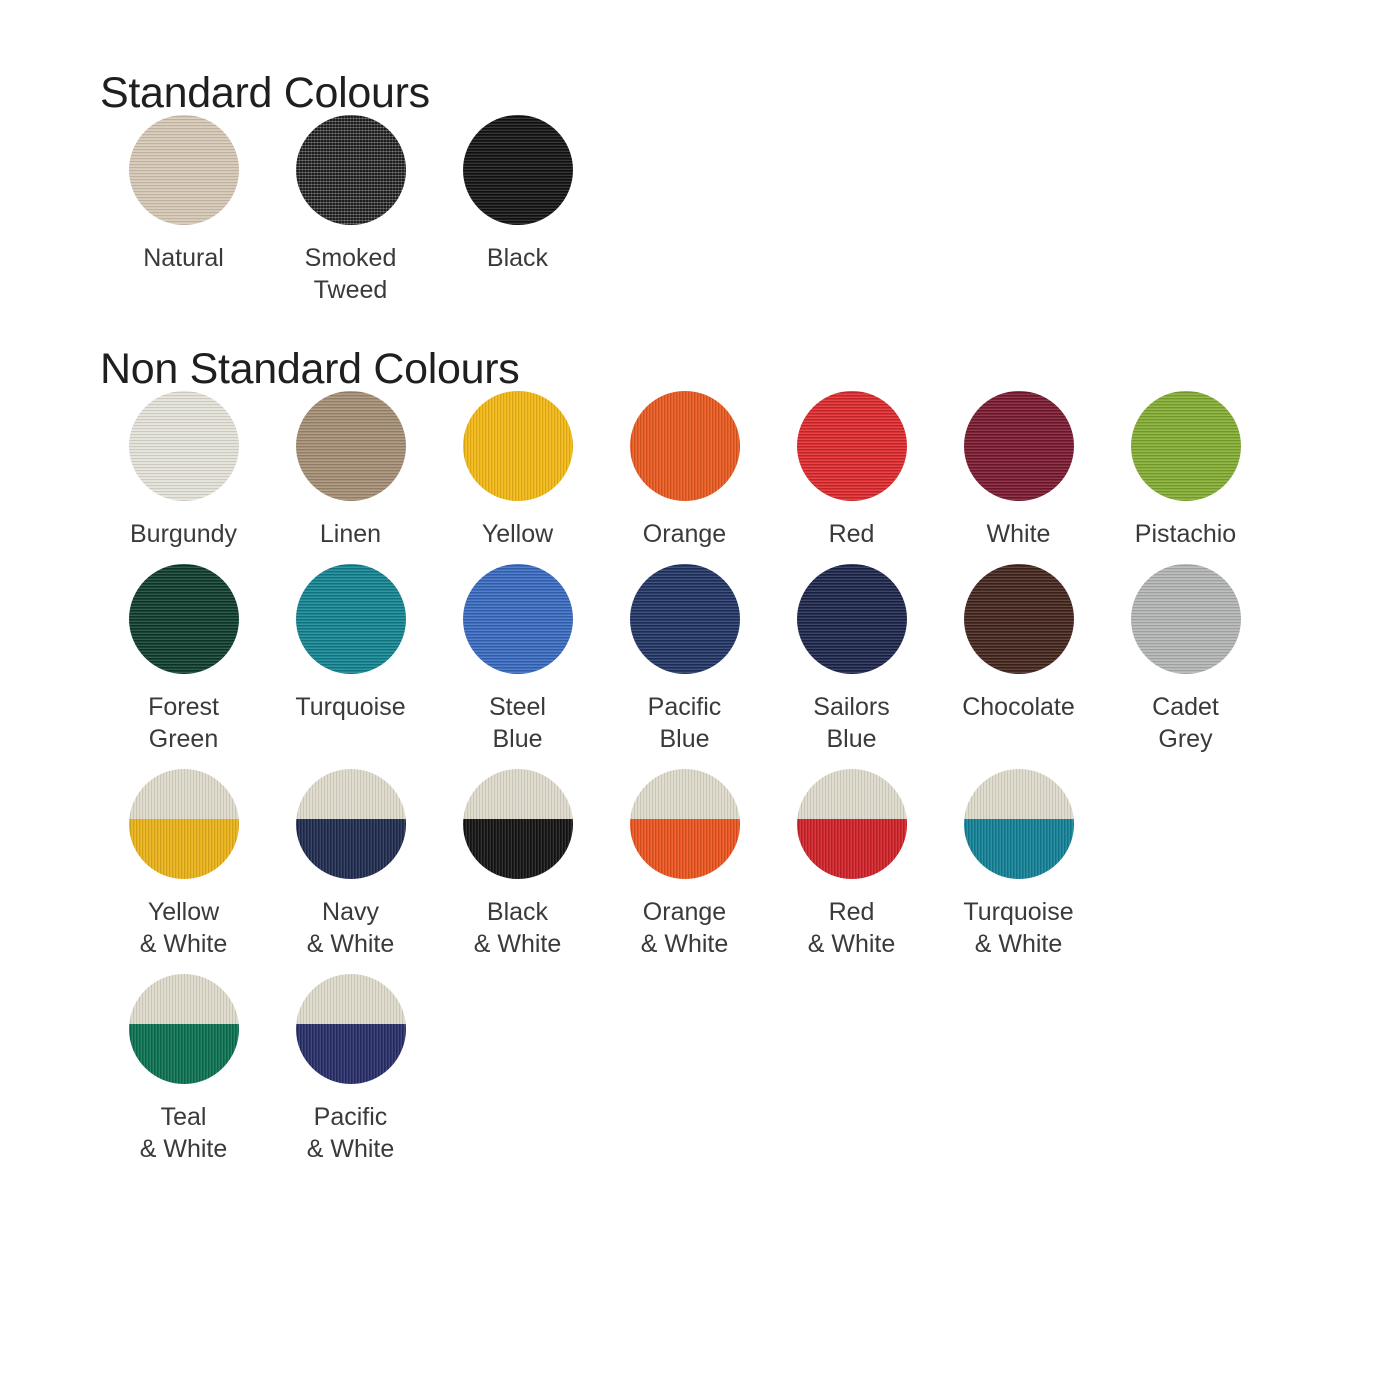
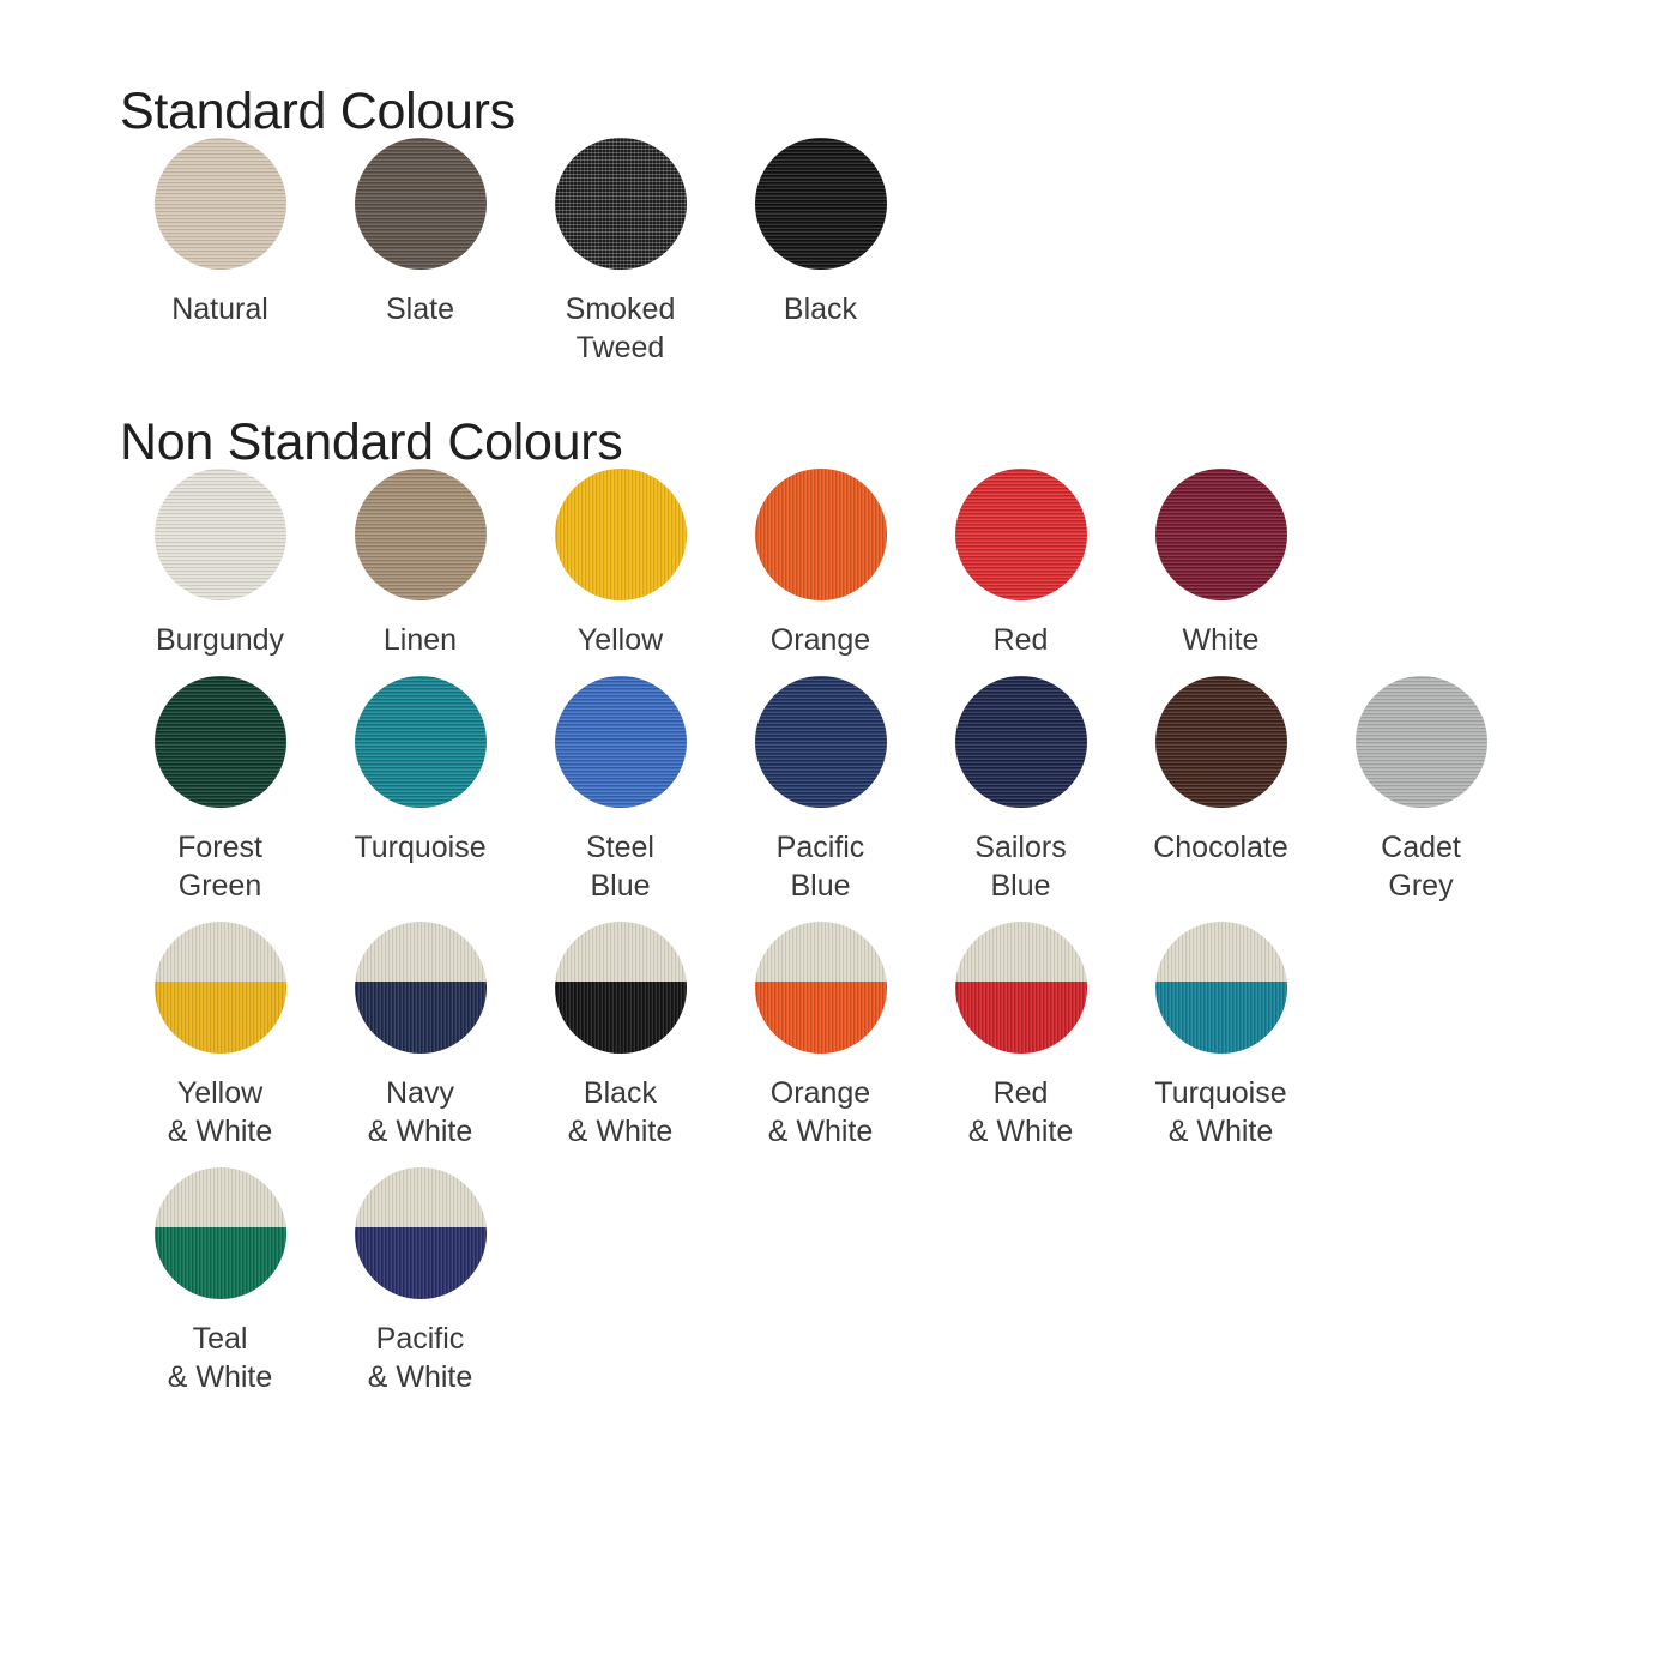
  Standard Colours
  Natural
+ Slate
  Smoked
  Tweed
  Black
  Non Standard Colours
  Burgundy
  Linen
  Yellow
  Orange
  Red
  White
- Pistachio
  Forest
  Green
  Turquoise
  Steel
  Blue
  Pacific
  Blue
  Sailors
  Blue
  Chocolate
  Cadet
  Grey
  Yellow
  & White
  Navy
  & White
  Black
  & White
  Orange
  & White
  Red
  & White
  Turquoise
  & White
  Teal
  & White
  Pacific
  & White
